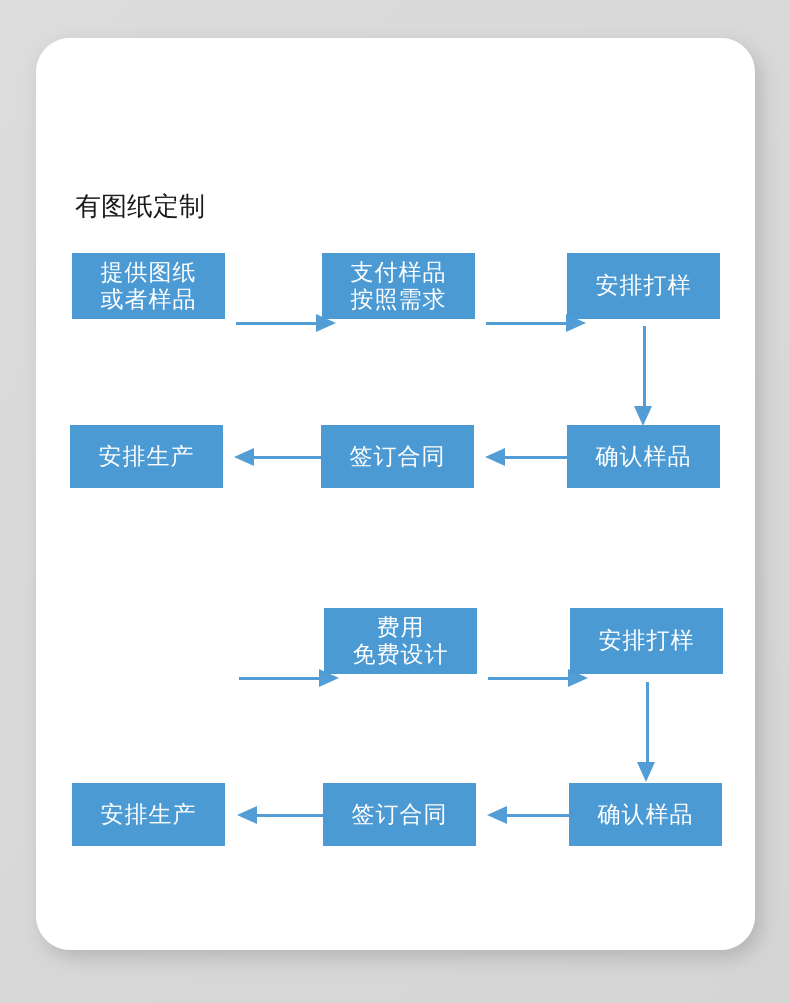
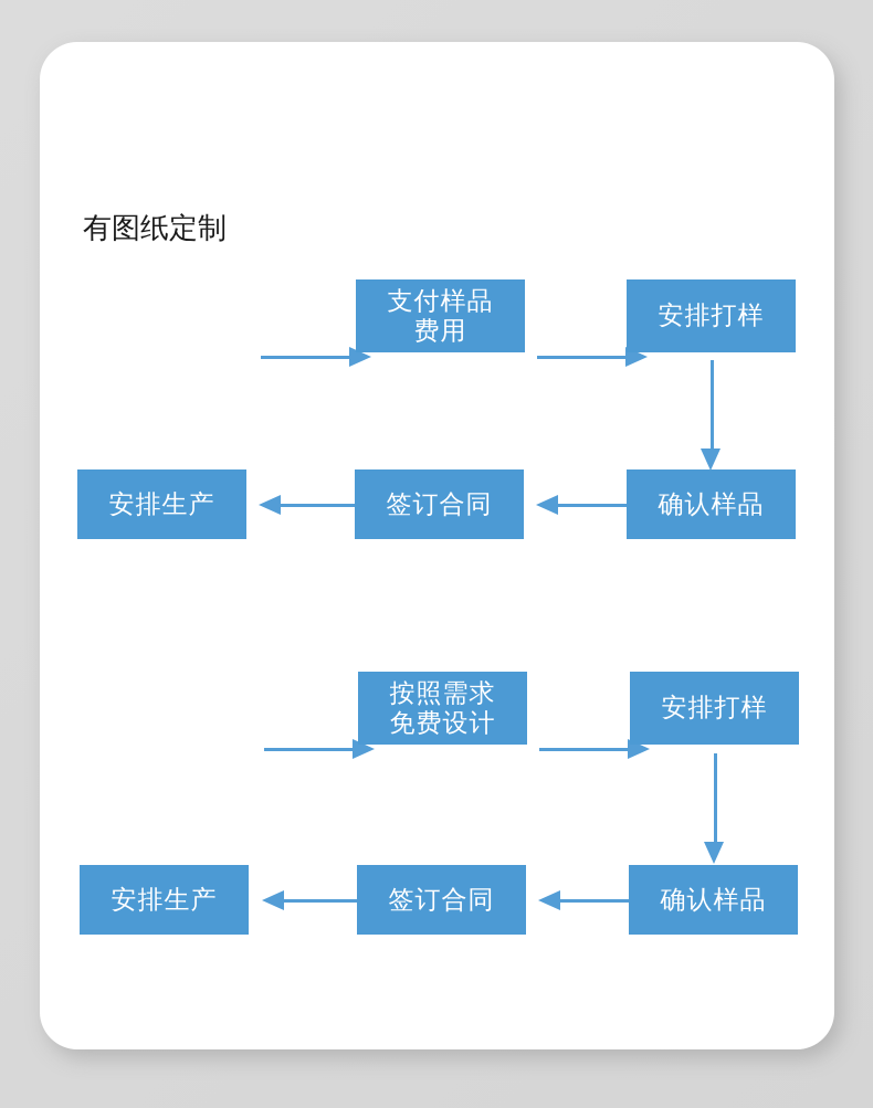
  有图纸定制
- 提供图纸
- 或者样品
  支付样品
- 按照需求
+ 费用
  安排打样
  安排生产
  签订合同
  确认样品
- 费用
+ 按照需求
  免费设计
  安排打样
  安排生产
  签订合同
  确认样品
